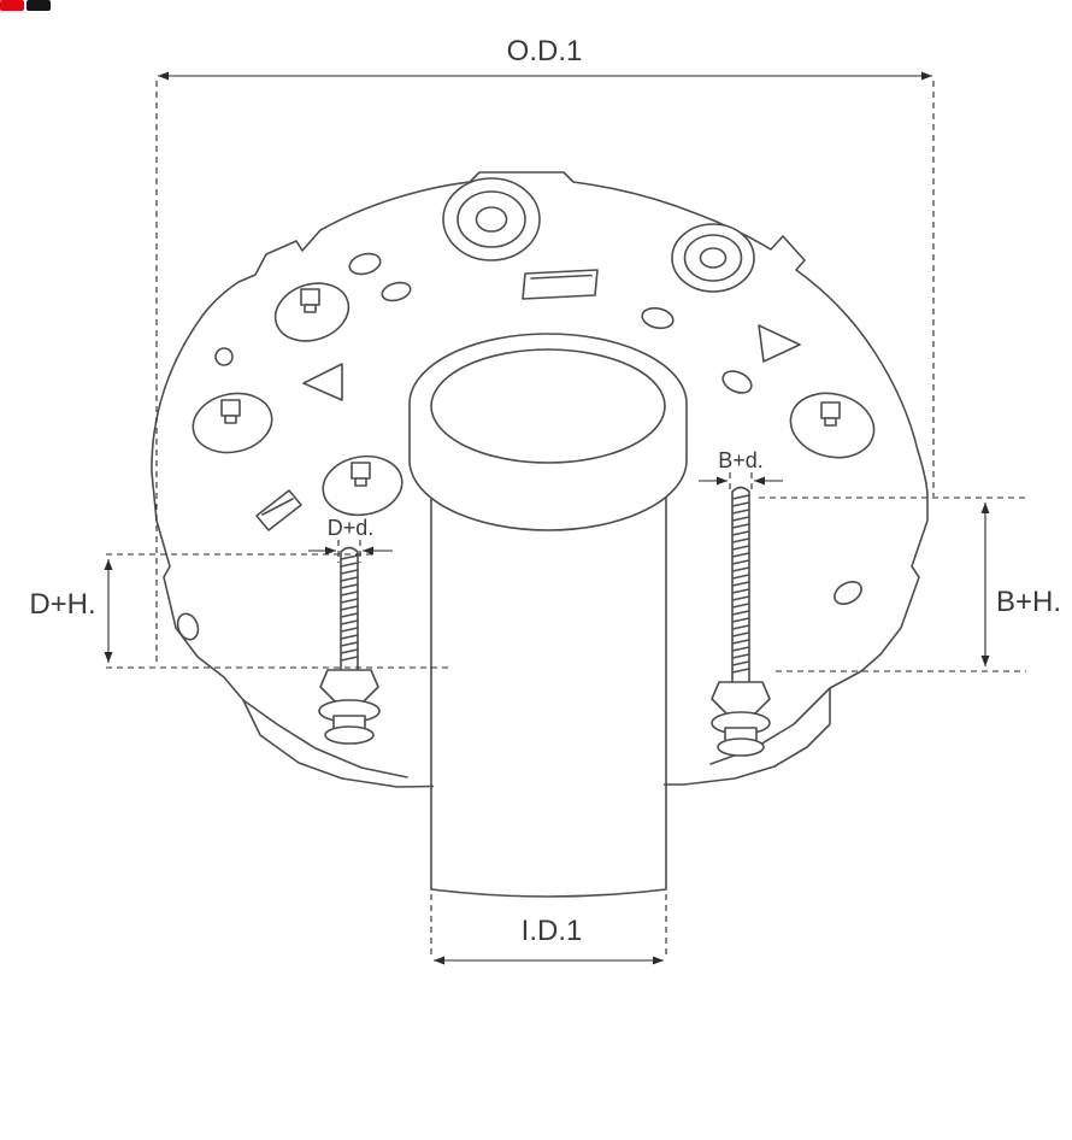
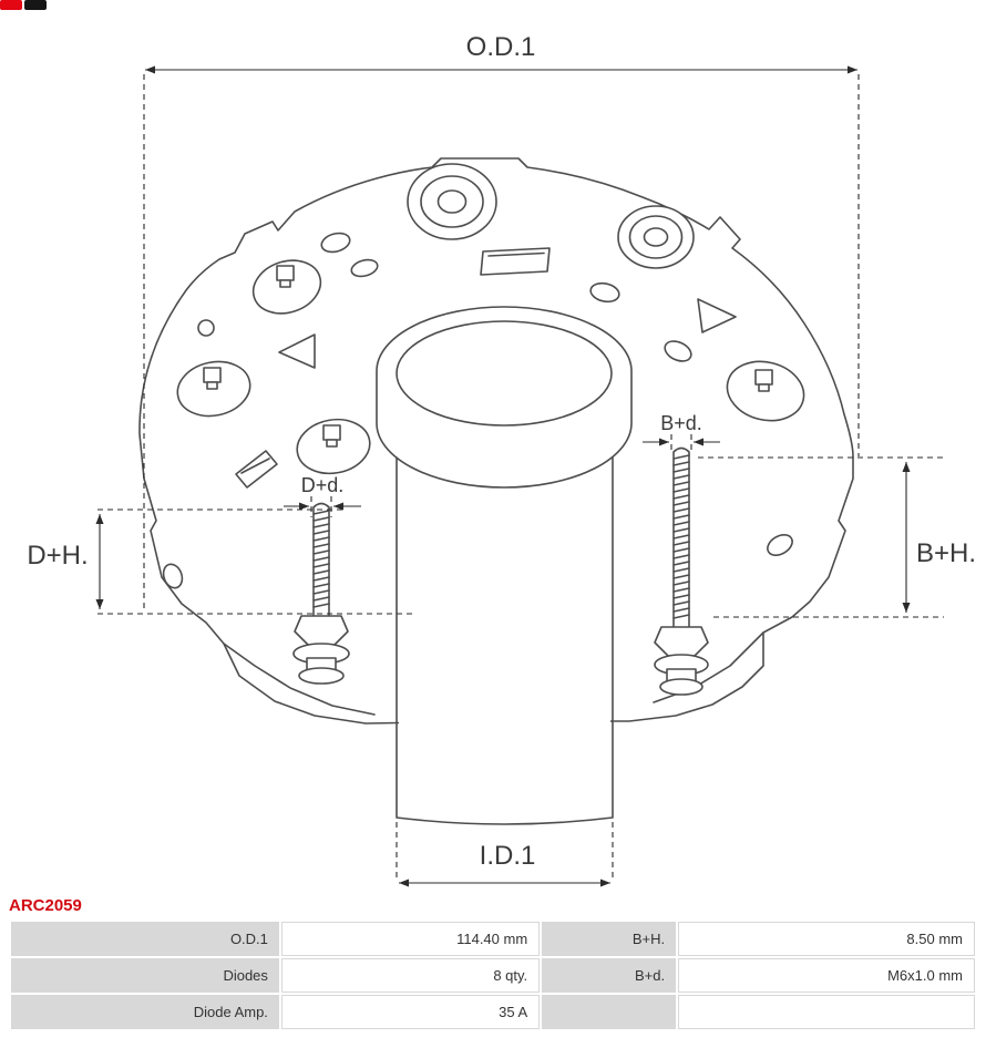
  O.D.1
  D+H.
  B+H.
  D+d.
  B+d.
  I.D.1
+ ARC2059
+ O.D.1	114.40 mm	B+H.	8.50 mm
+ Diodes	8 qty.	B+d.	M6x1.0 mm
+ Diode Amp.	35 A
